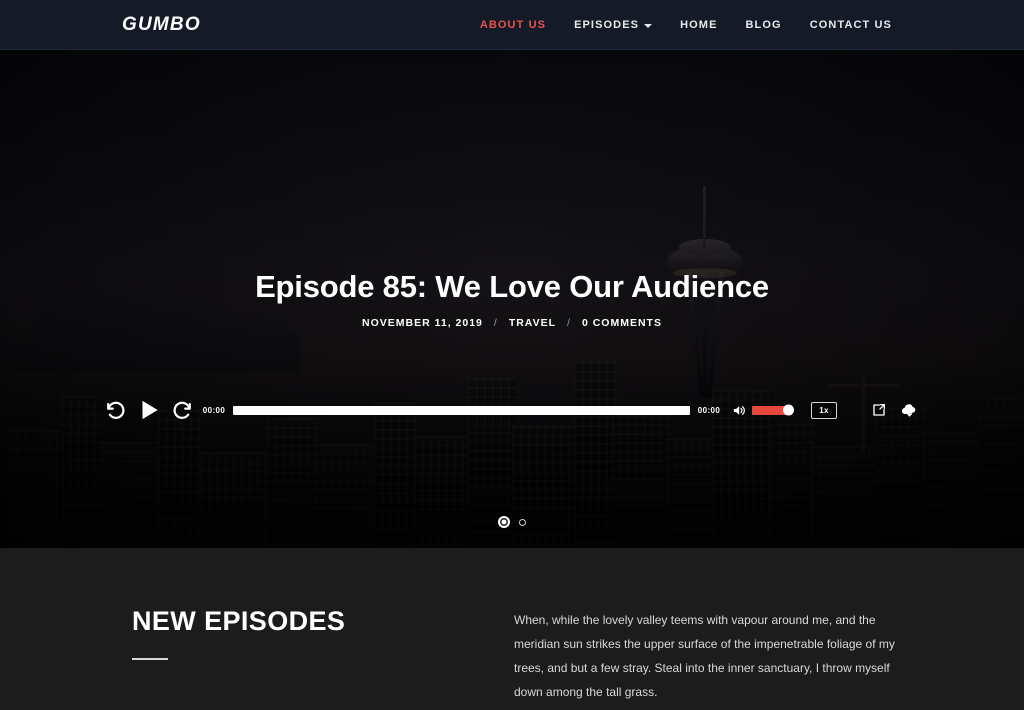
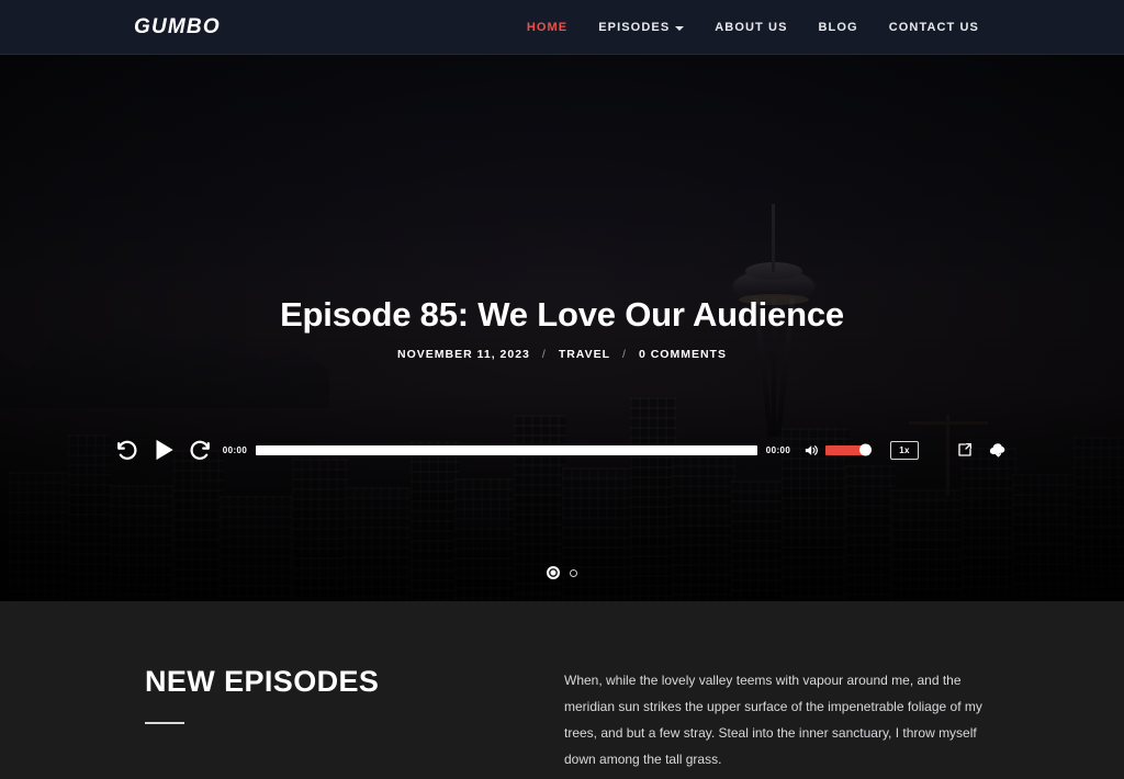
  GUMBO
- ABOUT US
+ HOME
  EPISODES
- HOME
+ ABOUT US
  BLOG
  CONTACT US
  Episode 85: We Love Our Audience
- NOVEMBER 11, 2019
+ NOVEMBER 11, 2023
  /
  TRAVEL
  /
  0 COMMENTS
  00:00
  00:00
  1x
  NEW EPISODES
  When, while the lovely valley teems with vapour around me, and the meridian sun strikes the upper surface of the impenetrable foliage of my trees, and but a few stray. Steal into the inner sanctuary, I throw myself down among the tall grass.
